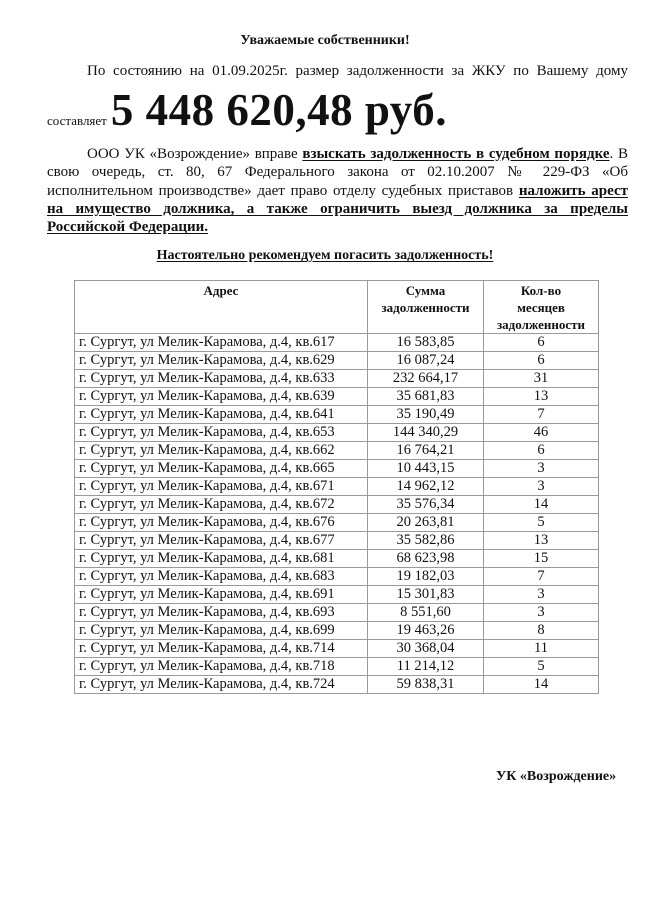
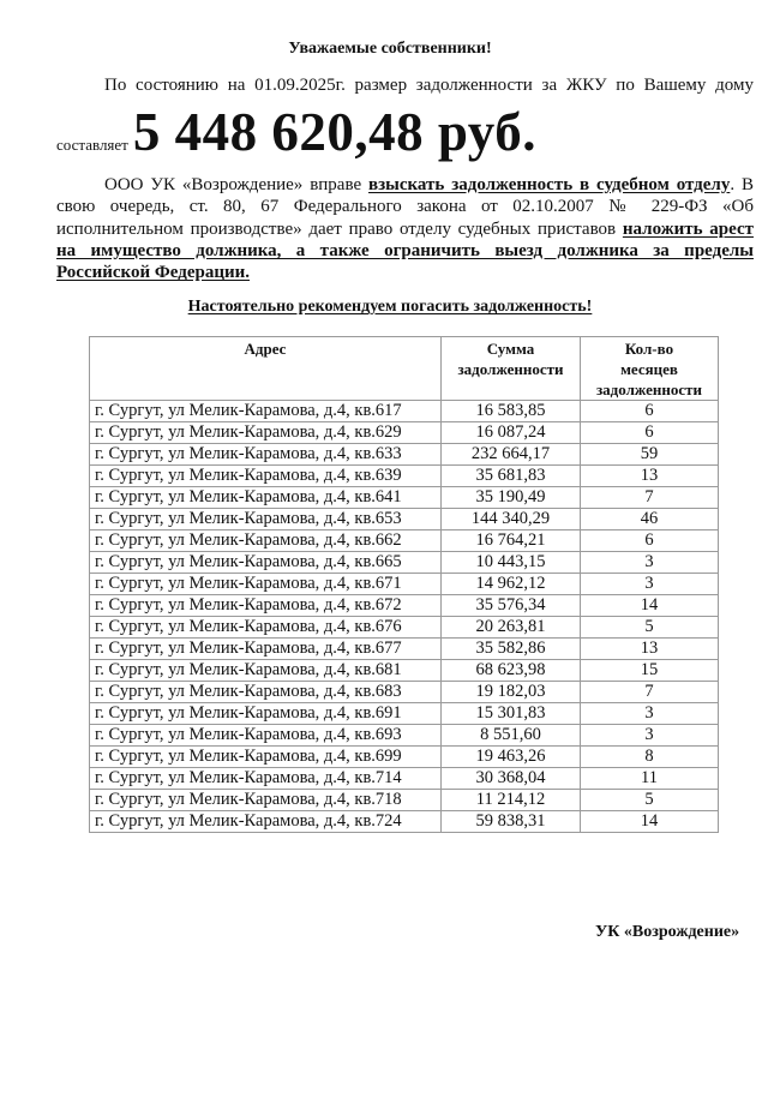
  Уважаемые собственники!
  По состоянию на 01.09.2025г. размер задолженности за ЖКУ по Вашему дому
  составляет 5 448 620,48 руб.
- ООО УК «Возрождение» вправе взыскать задолженность в судебном порядке. В свою очередь, ст. 80, 67 Федерального закона от 02.10.2007 № 229-ФЗ «Об исполнительном производстве» дает право отделу судебных приставов наложить арест на имущество должника, а также ограничить выезд должника за пределы Российской Федерации.
+ ООО УК «Возрождение» вправе взыскать задолженность в судебном отделу. В свою очередь, ст. 80, 67 Федерального закона от 02.10.2007 № 229-ФЗ «Об исполнительном производстве» дает право отделу судебных приставов наложить арест на имущество должника, а также ограничить выезд должника за пределы Российской Федерации.
  Настоятельно рекомендуем погасить задолженность!
  Адрес	Сумма задолженности	Кол-во месяцев задолженности
  г. Сургут, ул Мелик-Карамова, д.4, кв.617	16 583,85	6
  г. Сургут, ул Мелик-Карамова, д.4, кв.629	16 087,24	6
- г. Сургут, ул Мелик-Карамова, д.4, кв.633	232 664,17	31
+ г. Сургут, ул Мелик-Карамова, д.4, кв.633	232 664,17	59
  г. Сургут, ул Мелик-Карамова, д.4, кв.639	35 681,83	13
  г. Сургут, ул Мелик-Карамова, д.4, кв.641	35 190,49	7
  г. Сургут, ул Мелик-Карамова, д.4, кв.653	144 340,29	46
  г. Сургут, ул Мелик-Карамова, д.4, кв.662	16 764,21	6
  г. Сургут, ул Мелик-Карамова, д.4, кв.665	10 443,15	3
  г. Сургут, ул Мелик-Карамова, д.4, кв.671	14 962,12	3
  г. Сургут, ул Мелик-Карамова, д.4, кв.672	35 576,34	14
  г. Сургут, ул Мелик-Карамова, д.4, кв.676	20 263,81	5
  г. Сургут, ул Мелик-Карамова, д.4, кв.677	35 582,86	13
  г. Сургут, ул Мелик-Карамова, д.4, кв.681	68 623,98	15
  г. Сургут, ул Мелик-Карамова, д.4, кв.683	19 182,03	7
  г. Сургут, ул Мелик-Карамова, д.4, кв.691	15 301,83	3
  г. Сургут, ул Мелик-Карамова, д.4, кв.693	8 551,60	3
  г. Сургут, ул Мелик-Карамова, д.4, кв.699	19 463,26	8
  г. Сургут, ул Мелик-Карамова, д.4, кв.714	30 368,04	11
  г. Сургут, ул Мелик-Карамова, д.4, кв.718	11 214,12	5
  г. Сургут, ул Мелик-Карамова, д.4, кв.724	59 838,31	14
  УК «Возрождение»
